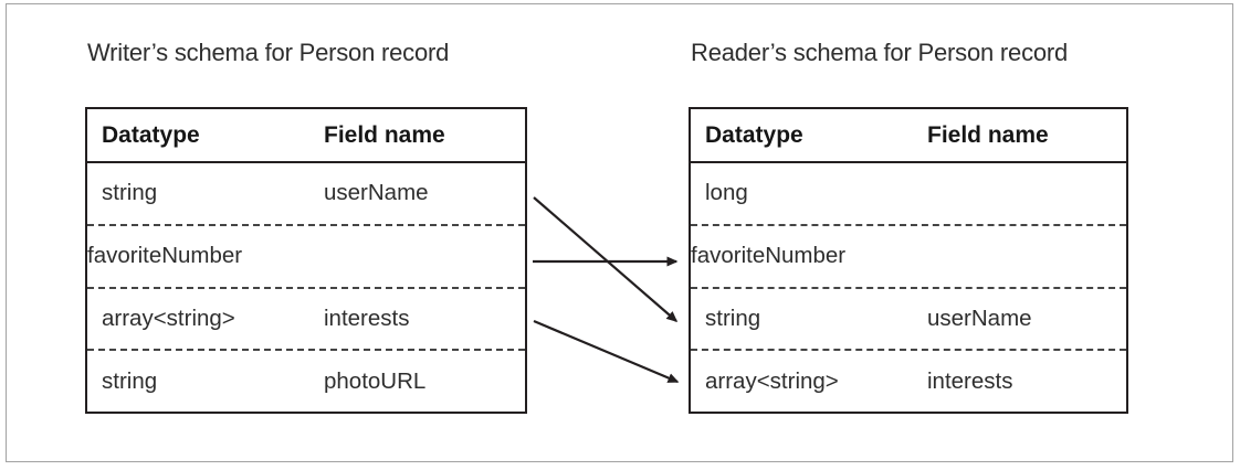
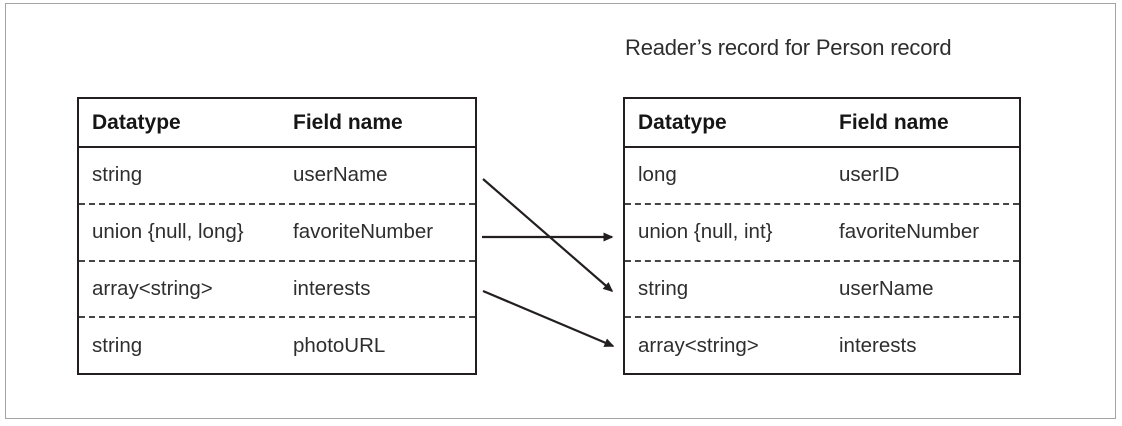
- Writer’s schema for Person record
- Reader’s schema for Person record
+ Reader’s record for Person record
  Datatype
  Field name
  string
  userName
+ union {null, long}
  favoriteNumber
  array<string>
  interests
  string
  photoURL
  Datatype
  Field name
  long
+ userID
+ union {null, int}
  favoriteNumber
  string
  userName
  array<string>
  interests
